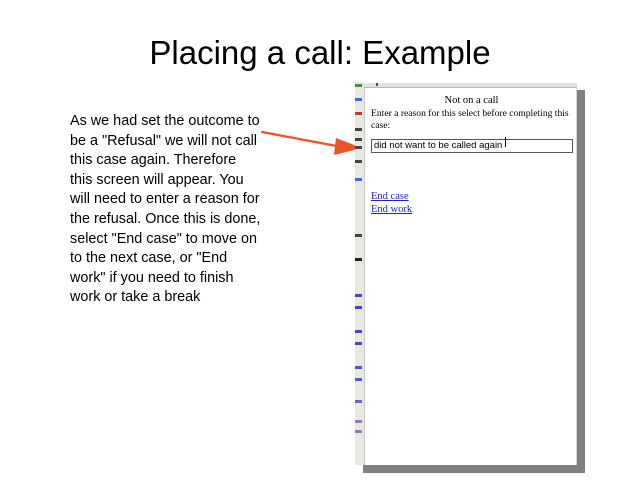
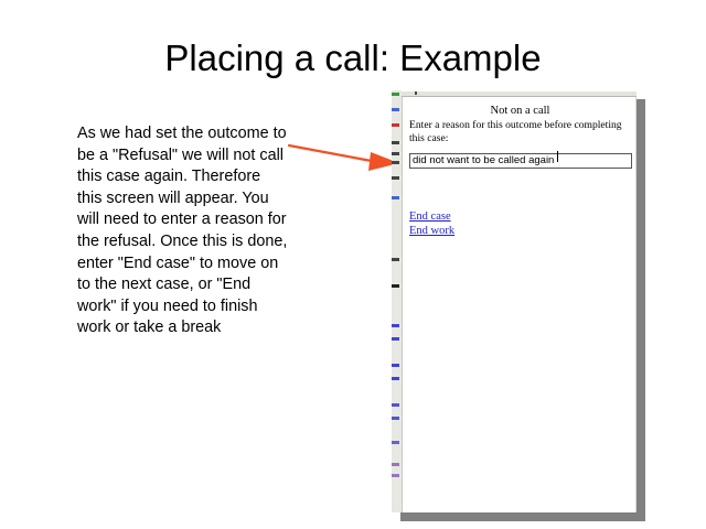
  Placing a call: Example
- As we had set the outcome to be a "Refusal" we will not call this case again. Therefore this screen will appear. You will need to enter a reason for the refusal. Once this is done, select "End case" to move on to the next case, or "End work" if you need to finish work or take a break
+ As we had set the outcome to be a "Refusal" we will not call this case again. Therefore this screen will appear. You will need to enter a reason for the refusal. Once this is done, enter "End case" to move on to the next case, or "End work" if you need to finish work or take a break
  Not on a call
- Enter a reason for this select before completing this case:
+ Enter a reason for this outcome before completing this case:
  did not want to be called again
  End case
  End work
